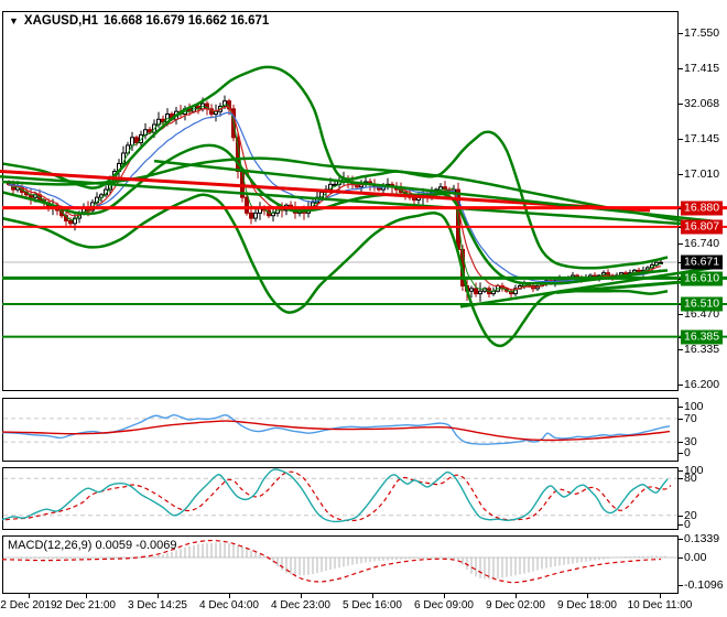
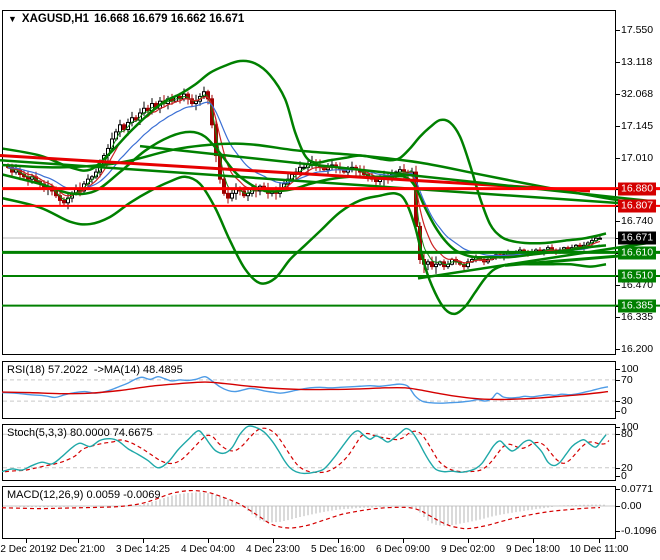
  ▼
  XAGUSD,H1
  16.668 16.679 16.662 16.671
+ RSI(18) 57.2022 ->MA(14) 48.4895
+ Stoch(5,3,3) 80.0000 74.6675
  MACD(12,26,9) 0.0059 -0.0069
  17.550
- 17.415
+ 13.118
  32.068
  17.145
  17.010
  16.740
  16.470
  16.335
  16.200
  100
  70
  30
  0
  100
  80
  20
  0
- 0.1339
+ 0.0771
  0.00
  -0.1096
  16.880
  16.807
  16.671
  16.610
  16.510
  16.385
  2 Dec 2019
  2 Dec 21:00
  3 Dec 14:25
  4 Dec 04:00
  4 Dec 23:00
  5 Dec 16:00
  6 Dec 09:00
  9 Dec 02:00
  9 Dec 18:00
  10 Dec 11:00
